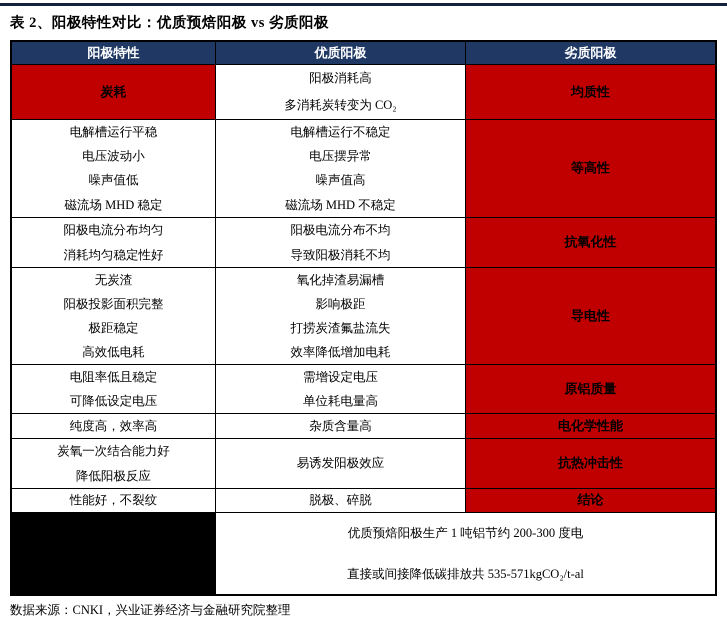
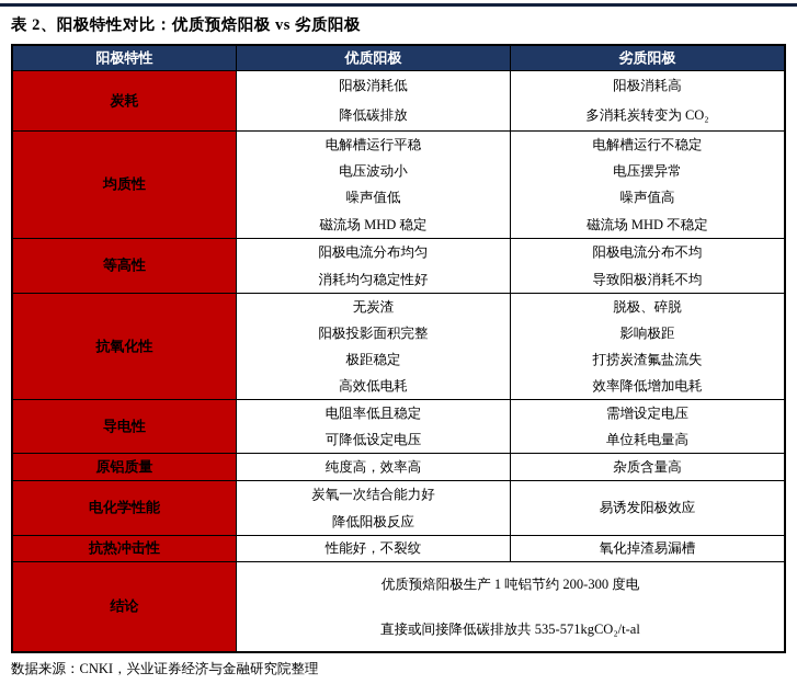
  表 2、阳极特性对比：优质预焙阳极 vs 劣质阳极
  阳极特性
  优质阳极
  劣质阳极
  炭耗
+ 阳极消耗低
+ 降低碳排放
  阳极消耗高
  多消耗炭转变为 CO₂
  均质性
  电解槽运行平稳
  电压波动小
  噪声值低
  磁流场 MHD 稳定
  电解槽运行不稳定
  电压摆异常
  噪声值高
  磁流场 MHD 不稳定
  等高性
  阳极电流分布均匀
  消耗均匀稳定性好
  阳极电流分布不均
  导致阳极消耗不均
  抗氧化性
  无炭渣
  阳极投影面积完整
  极距稳定
  高效低电耗
- 氧化掉渣易漏槽
+ 脱极、碎脱
  影响极距
  打捞炭渣氟盐流失
  效率降低增加电耗
  导电性
  电阻率低且稳定
  可降低设定电压
  需增设定电压
  单位耗电量高
  原铝质量
  纯度高，效率高
  杂质含量高
  电化学性能
  炭氧一次结合能力好
  降低阳极反应
  易诱发阳极效应
  抗热冲击性
  性能好，不裂纹
- 脱极、碎脱
+ 氧化掉渣易漏槽
  结论
  优质预焙阳极生产 1 吨铝节约 200-300 度电
  直接或间接降低碳排放共 535-571kgCO₂/t-al
  数据来源：CNKI，兴业证券经济与金融研究院整理
